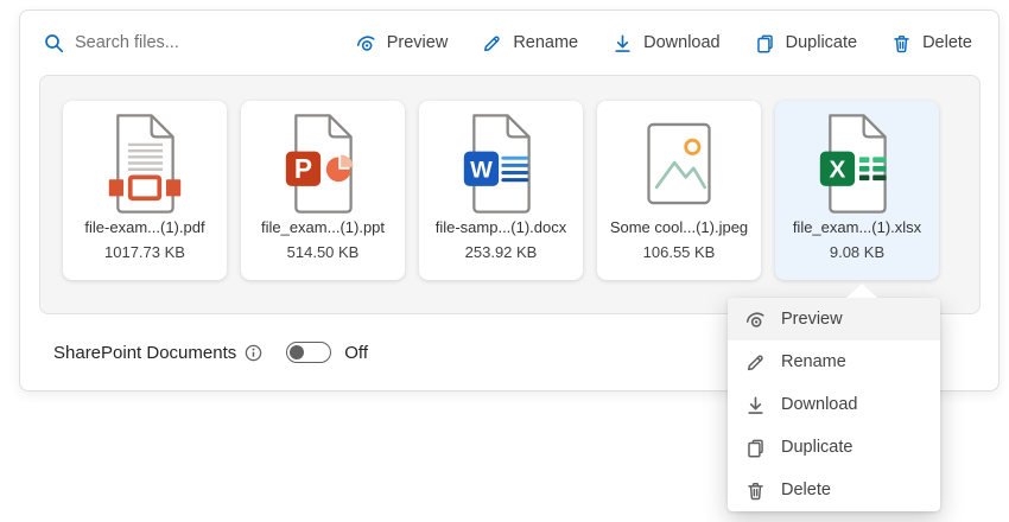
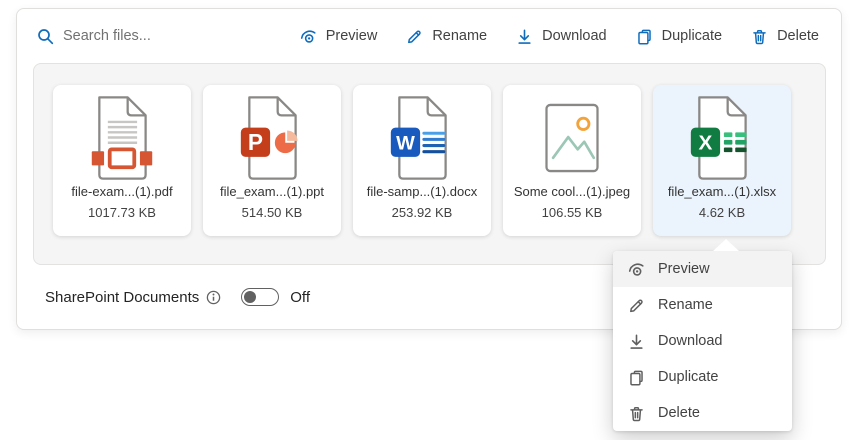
  Search files...
  Preview
  Rename
  Download
  Duplicate
  Delete
  file-exam...(1).pdf
  1017.73 KB
  P
  file_exam...(1).ppt
  514.50 KB
  W
  file-samp...(1).docx
  253.92 KB
  Some cool...(1).jpeg
  106.55 KB
  X
  file_exam...(1).xlsx
- 9.08 KB
+ 4.62 KB
  SharePoint Documents
  Off
  Preview
  Rename
  Download
  Duplicate
  Delete
